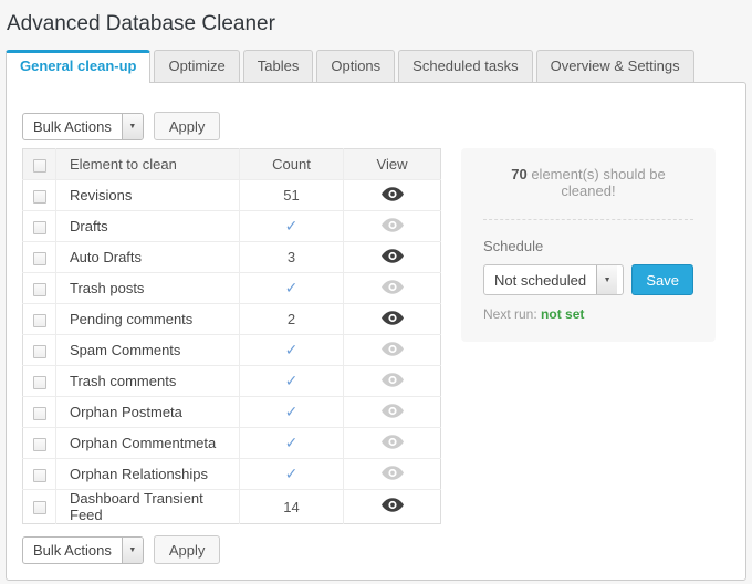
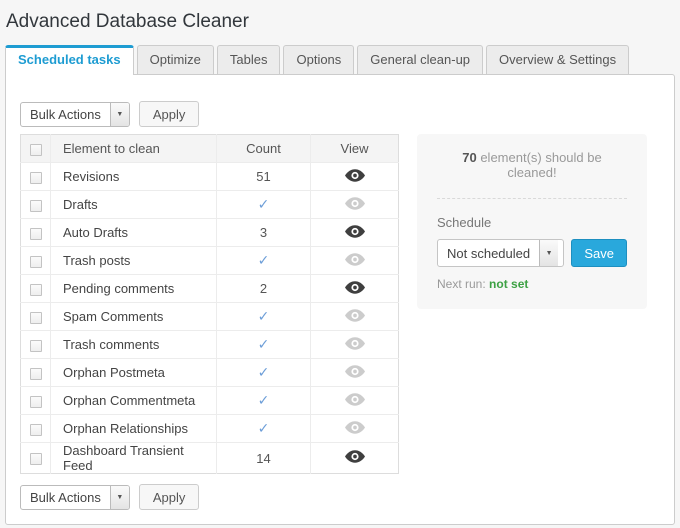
  Advanced Database Cleaner
- General clean-up
+ Scheduled tasks
  Optimize
  Tables
  Options
- Scheduled tasks
+ General clean-up
  Overview & Settings
  Bulk Actions
  Apply
  	Element to clean	Count	View
  	Revisions	51
  	Drafts	✓
  	Auto Drafts	3
  	Trash posts	✓
  	Pending comments	2
  	Spam Comments	✓
  	Trash comments	✓
  	Orphan Postmeta	✓
  	Orphan Commentmeta	✓
  	Orphan Relationships	✓
  	Dashboard Transient Feed	14
  70 element(s) should be cleaned!
  Schedule
  Not scheduled
  Save
  Next run: not set
  Bulk Actions
  Apply
